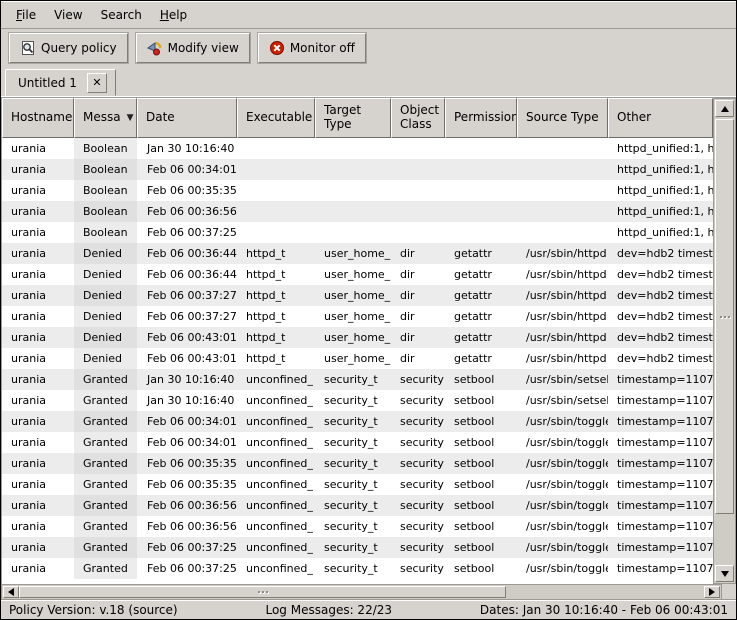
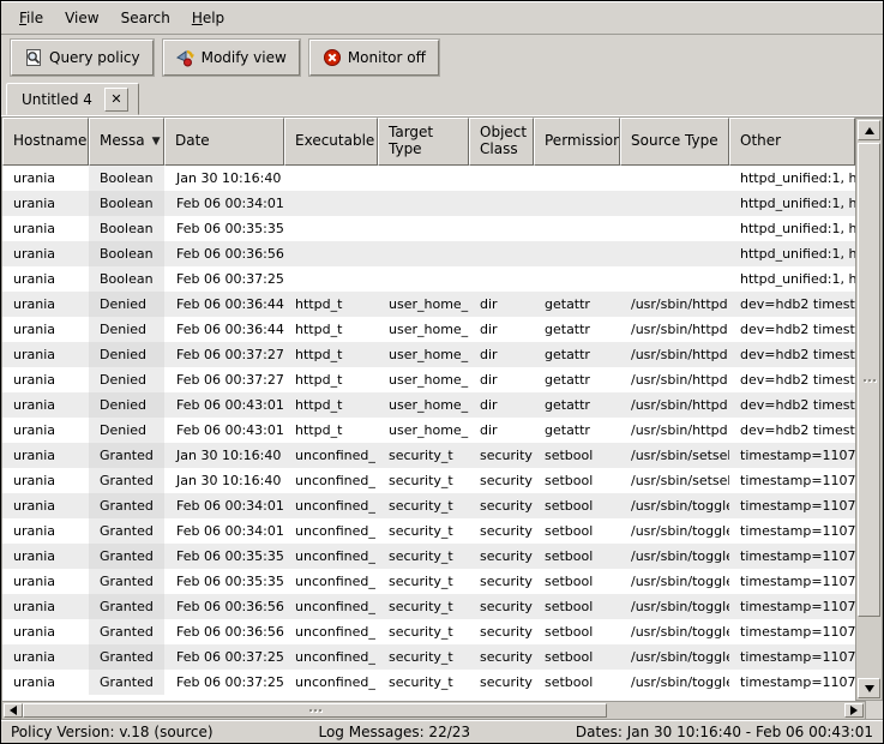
  File
  View
  Search
  Help
  Query policy
  Modify view
  Monitor off
- Untitled 1
+ Untitled 4
  ✕
  Hostname
  Messa
  ▼
  Date
  Executable
  Target Type
  Object Class
  Permission
  Source Type
  Other
  urania
  Boolean
  Jan 30 10:16:40
  httpd_unified:1, h
  urania
  Boolean
  Feb 06 00:34:01
  httpd_unified:1, h
  urania
  Boolean
  Feb 06 00:35:35
  httpd_unified:1, h
  urania
  Boolean
  Feb 06 00:36:56
  httpd_unified:1, h
  urania
  Boolean
  Feb 06 00:37:25
  httpd_unified:1, h
  urania
  Denied
  Feb 06 00:36:44
  httpd_t
  user_home_
  dir
  getattr
  /usr/sbin/httpd
  dev=hdb2 timest
  urania
  Denied
  Feb 06 00:36:44
  httpd_t
  user_home_
  dir
  getattr
  /usr/sbin/httpd
  dev=hdb2 timest
  urania
  Denied
  Feb 06 00:37:27
  httpd_t
  user_home_
  dir
  getattr
  /usr/sbin/httpd
  dev=hdb2 timest
  urania
  Denied
  Feb 06 00:37:27
  httpd_t
  user_home_
  dir
  getattr
  /usr/sbin/httpd
  dev=hdb2 timest
  urania
  Denied
  Feb 06 00:43:01
  httpd_t
  user_home_
  dir
  getattr
  /usr/sbin/httpd
  dev=hdb2 timest
  urania
  Denied
  Feb 06 00:43:01
  httpd_t
  user_home_
  dir
  getattr
  /usr/sbin/httpd
  dev=hdb2 timest
  urania
  Granted
  Jan 30 10:16:40
  unconfined_
  security_t
  security
  setbool
  /usr/sbin/setse
  timestamp=1107
  urania
  Granted
  Jan 30 10:16:40
  unconfined_
  security_t
  security
  setbool
  /usr/sbin/setse
  timestamp=1107
  urania
  Granted
  Feb 06 00:34:01
  unconfined_
  security_t
  security
  setbool
  /usr/sbin/toggl
  timestamp=1107
  urania
  Granted
  Feb 06 00:34:01
  unconfined_
  security_t
  security
  setbool
  /usr/sbin/toggl
  timestamp=1107
  urania
  Granted
  Feb 06 00:35:35
  unconfined_
  security_t
  security
  setbool
  /usr/sbin/toggl
  timestamp=1107
  urania
  Granted
  Feb 06 00:35:35
  unconfined_
  security_t
  security
  setbool
  /usr/sbin/toggl
  timestamp=1107
  urania
  Granted
  Feb 06 00:36:56
  unconfined_
  security_t
  security
  setbool
  /usr/sbin/toggl
  timestamp=1107
  urania
  Granted
  Feb 06 00:36:56
  unconfined_
  security_t
  security
  setbool
  /usr/sbin/toggl
  timestamp=1107
  urania
  Granted
  Feb 06 00:37:25
  unconfined_
  security_t
  security
  setbool
  /usr/sbin/toggl
  timestamp=1107
  urania
  Granted
  Feb 06 00:37:25
  unconfined_
  security_t
  security
  setbool
  /usr/sbin/toggl
  timestamp=1107
  Policy Version: v.18 (source)
  Log Messages: 22/23
  Dates: Jan 30 10:16:40 - Feb 06 00:43:01
